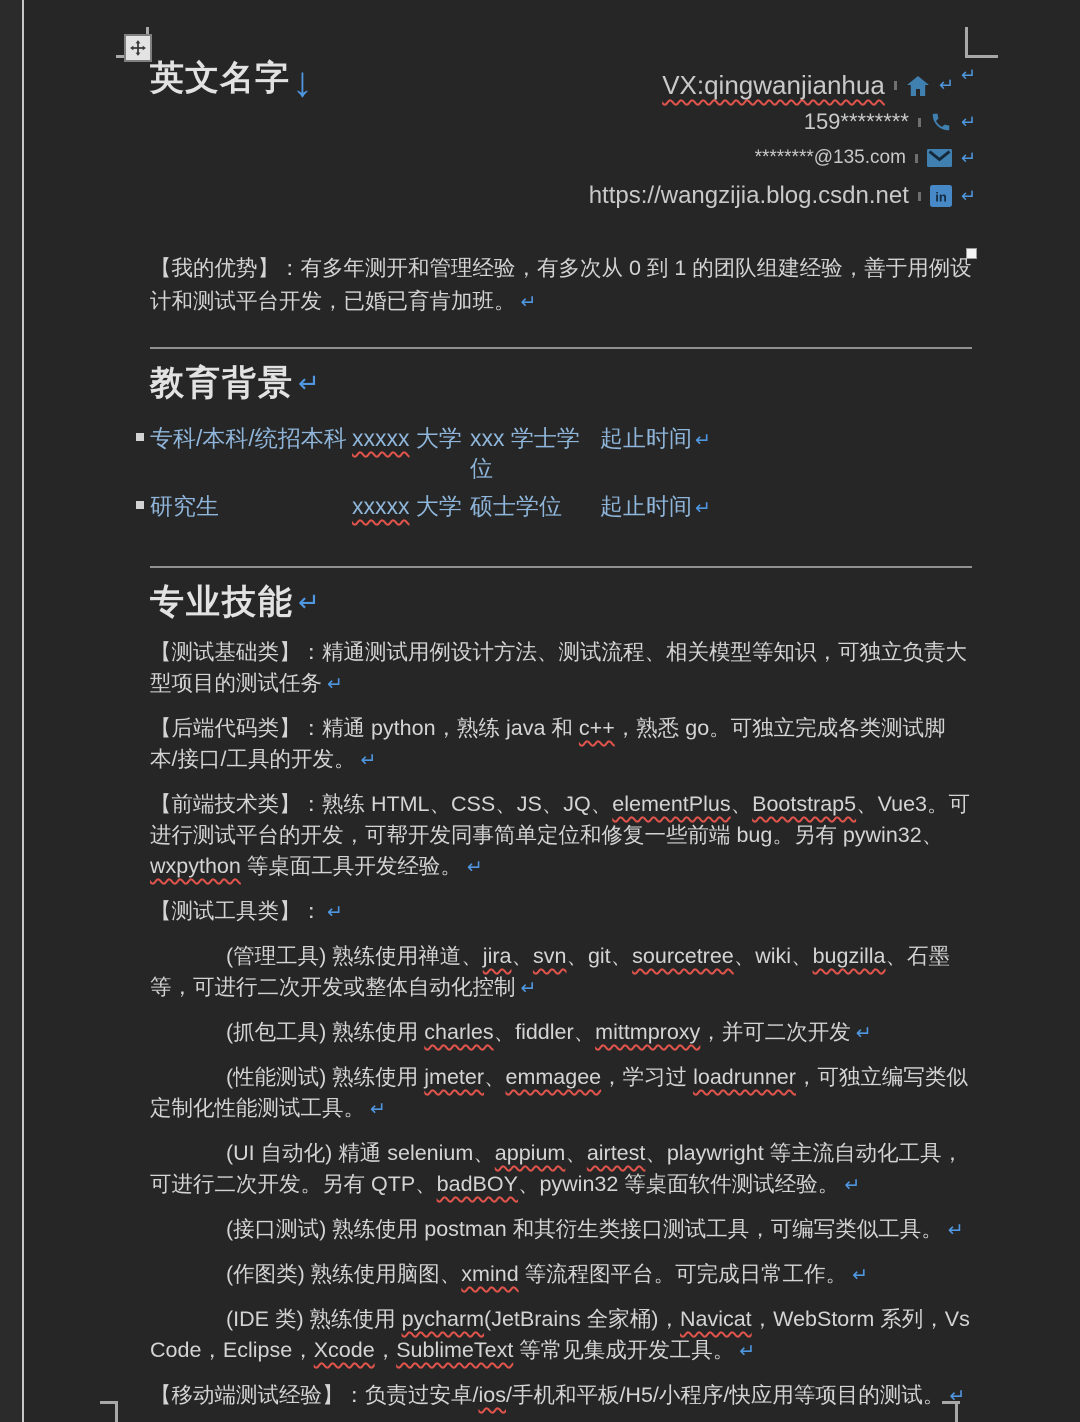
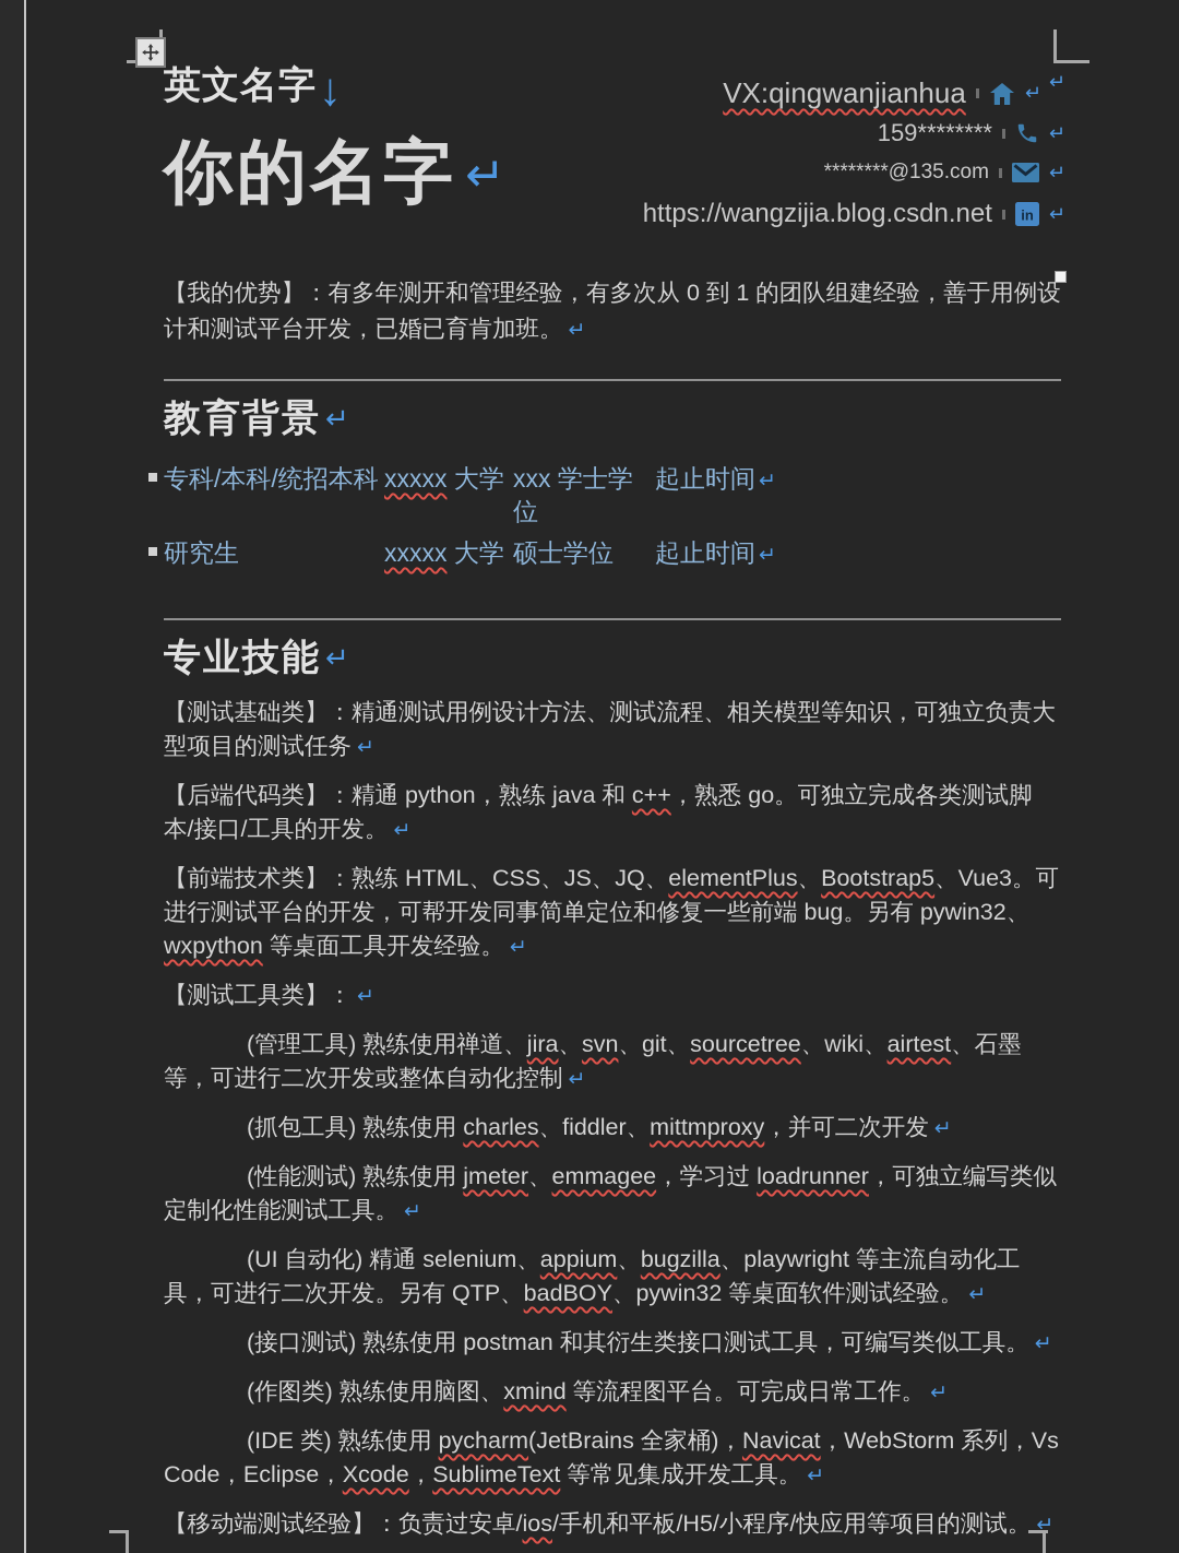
  英文名字↓
+ 你的名字 ↵
  VX:qingwanjianhua
  ↵
  ↵
  159********
  ↵
  ********@135.com
  ↵
  https://wangzijia.blog.csdn.net
  in
  ↵
  【我的优势】：有多年测开和管理经验，有多次从 0 到 1 的团队组建经验，善于用例设计和测试平台开发，已婚已育肯加班。 ↵
  教育背景 ↵
  专科/本科/统招本科
  xxxxx 大学
  xxx 学士学位
  起止时间 ↵
  研究生
  xxxxx 大学
  硕士学位
  起止时间 ↵
  专业技能 ↵
  【测试基础类】：精通测试用例设计方法、测试流程、相关模型等知识，可独立负责大型项目的测试任务 ↵
  【后端代码类】：精通 python，熟练 java 和 c++，熟悉 go。可独立完成各类测试脚本/接口/工具的开发。 ↵
  【前端技术类】：熟练 HTML、CSS、JS、JQ、elementPlus、Bootstrap5、Vue3。可进行测试平台的开发，可帮开发同事简单定位和修复一些前端 bug。另有 pywin32、wxpython 等桌面工具开发经验。 ↵
  【测试工具类】： ↵
- (管理工具) 熟练使用禅道、jira、svn、git、sourcetree、wiki、bugzilla、石墨等，可进行二次开发或整体自动化控制 ↵
+ (管理工具) 熟练使用禅道、jira、svn、git、sourcetree、wiki、airtest、石墨等，可进行二次开发或整体自动化控制 ↵
  (抓包工具) 熟练使用 charles、fiddler、mittmproxy，并可二次开发 ↵
  (性能测试) 熟练使用 jmeter、emmagee，学习过 loadrunner，可独立编写类似定制化性能测试工具。 ↵
- (UI 自动化) 精通 selenium、appium、airtest、playwright 等主流自动化工具，可进行二次开发。另有 QTP、badBOY、pywin32 等桌面软件测试经验。 ↵
+ (UI 自动化) 精通 selenium、appium、bugzilla、playwright 等主流自动化工具，可进行二次开发。另有 QTP、badBOY、pywin32 等桌面软件测试经验。 ↵
  (接口测试) 熟练使用 postman 和其衍生类接口测试工具，可编写类似工具。 ↵
  (作图类) 熟练使用脑图、xmind 等流程图平台。可完成日常工作。 ↵
  (IDE 类) 熟练使用 pycharm(JetBrains 全家桶)，Navicat，WebStorm 系列，Vs Code，Eclipse，Xcode，SublimeText 等常见集成开发工具。 ↵
  【移动端测试经验】：负责过安卓/ios/手机和平板/H5/小程序/快应用等项目的测试。 ↵
